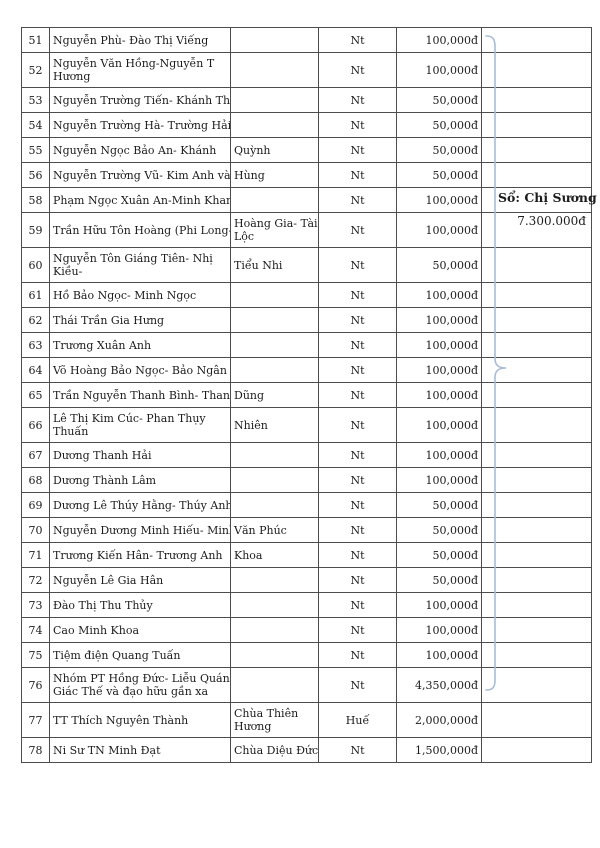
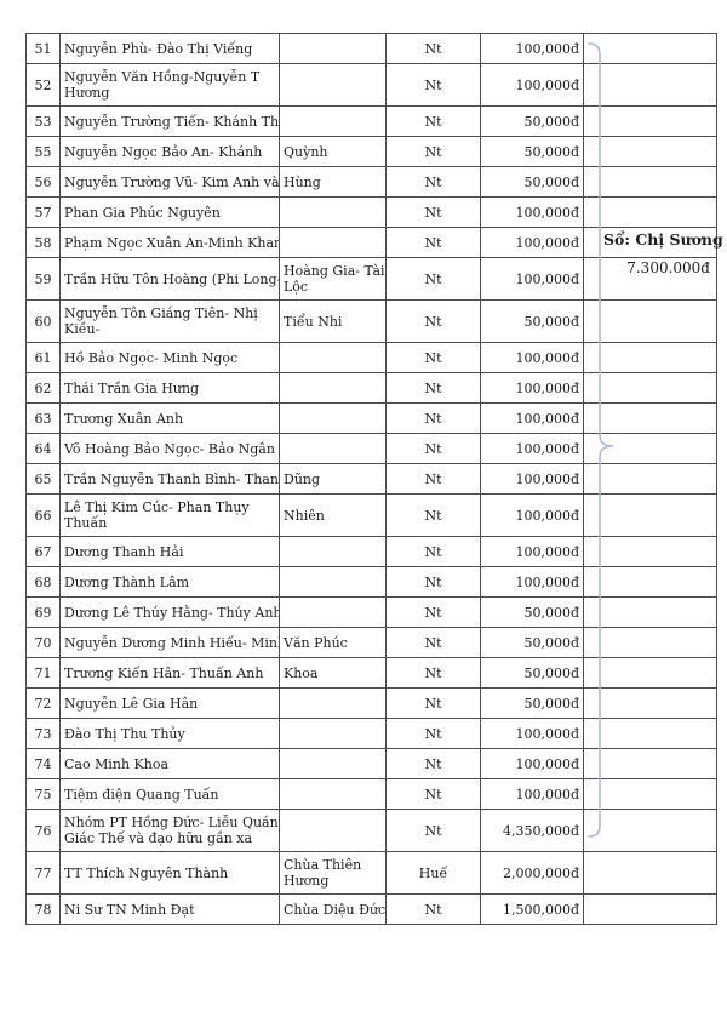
  51	Nguyễn Phù- Đào Thị Viếng		Nt	100,000đ
  52	Nguyễn Văn Hồng-Nguyễn T Hương		Nt	100,000đ
  53	Nguyễn Trường Tiến- Khánh Th		Nt	50,000đ
- 54	Nguyễn Trường Hà- Trường Hải		Nt	50,000đ
  55	Nguyễn Ngọc Bảo An- Khánh	Quỳnh	Nt	50,000đ
  56	Nguyễn Trường Vũ- Kim Anh và	Hùng	Nt	50,000đ
+ 57	Phan Gia Phúc Nguyên		Nt	100,000đ
  58	Phạm Ngọc Xuân An-Minh Khan		Nt	100,000đ
  59	Trần Hữu Tôn Hoàng (Phi Long-	Hoàng Gia- Tài Lộc	Nt	100,000đ
  60	Nguyễn Tôn Giáng Tiên- Nhị Kiều-	Tiểu Nhi	Nt	50,000đ
  61	Hồ Bảo Ngọc- Minh Ngọc		Nt	100,000đ
  62	Thái Trần Gia Hưng		Nt	100,000đ
  63	Trương Xuân Anh		Nt	100,000đ
  64	Võ Hoàng Bảo Ngọc- Bảo Ngân		Nt	100,000đ
  65	Trần Nguyễn Thanh Bình- Than	Dũng	Nt	100,000đ
  66	Lê Thị Kim Cúc- Phan Thụy Thuấn	Nhiên	Nt	100,000đ
  67	Dương Thanh Hải		Nt	100,000đ
  68	Dương Thành Lâm		Nt	100,000đ
  69	Dương Lê Thúy Hằng- Thúy Anh		Nt	50,000đ
  70	Nguyễn Dương Minh Hiếu- Min	Văn Phúc	Nt	50,000đ
- 71	Trương Kiến Hân- Trương Anh	Khoa	Nt	50,000đ
+ 71	Trương Kiến Hân- Thuấn Anh	Khoa	Nt	50,000đ
  72	Nguyễn Lê Gia Hân		Nt	50,000đ
  73	Đào Thị Thu Thủy		Nt	100,000đ
  74	Cao Minh Khoa		Nt	100,000đ
  75	Tiệm điện Quang Tuấn		Nt	100,000đ
  76	Nhóm PT Hồng Đức- Liễu Quán Giác Thế và đạo hữu gần xa		Nt	4,350,000đ
  77	TT Thích Nguyên Thành	Chùa Thiên Hương	Huế	2,000,000đ
  78	Ni Sư TN Minh Đạt	Chùa Diệu Đức	Nt	1,500,000đ
  Sổ: Chị Sương
  7.300.000đ
